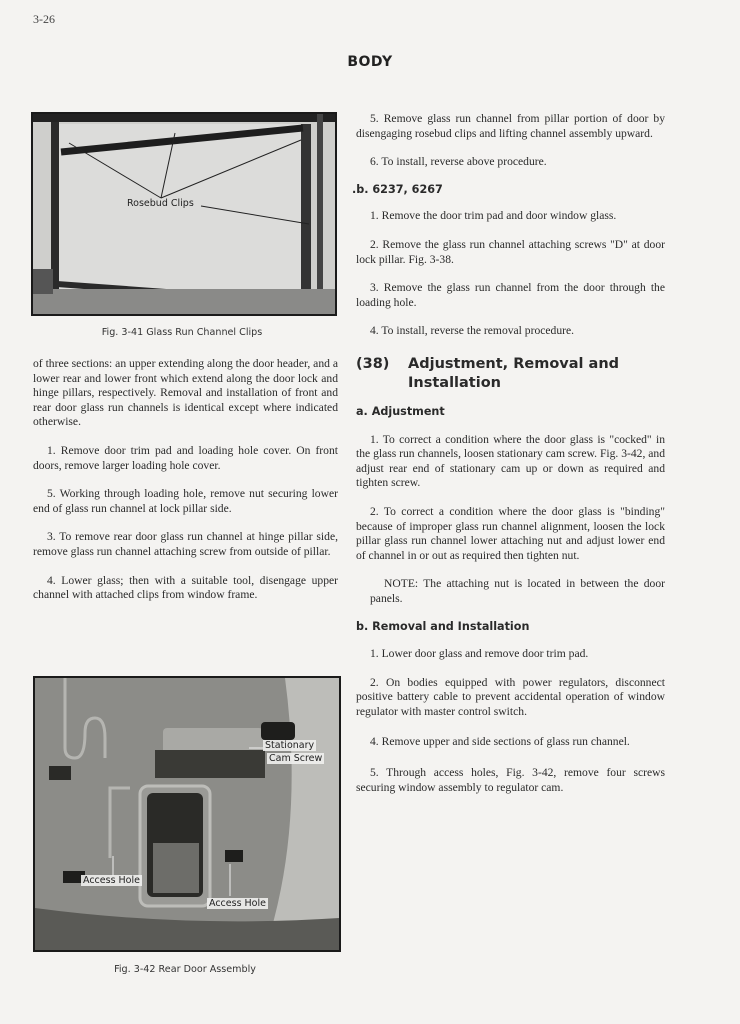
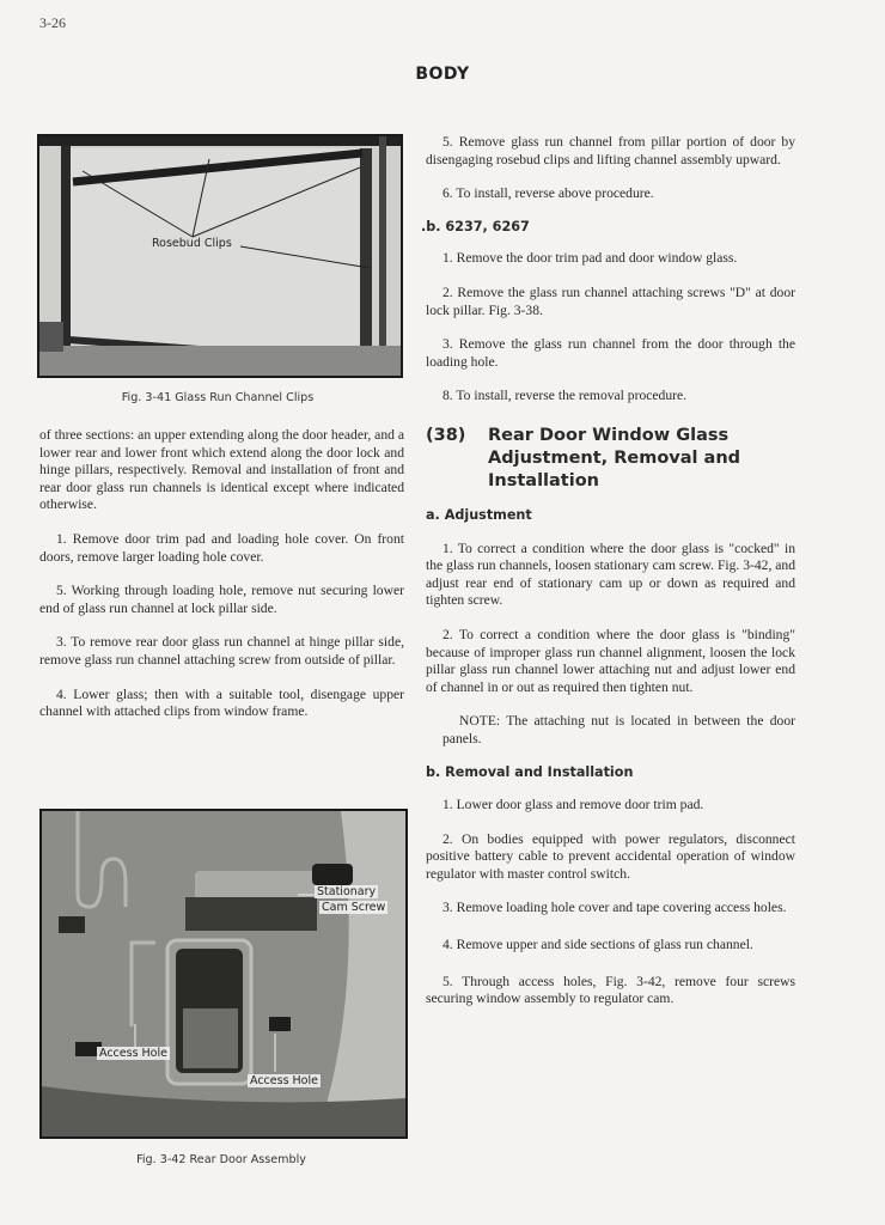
  3-26
  BODY
  Rosebud Clips
  Fig. 3-41 Glass Run Channel Clips
  of three sections: an upper extending along the door header, and a lower rear and lower front which extend along the door lock and hinge pillars, respectively. Removal and installation of front and rear door glass run channels is identical except where indicated otherwise.
  1. Remove door trim pad and loading hole cover. On front doors, remove larger loading hole cover.
  5. Working through loading hole, remove nut securing lower end of glass run channel at lock pillar side.
  3. To remove rear door glass run channel at hinge pillar side, remove glass run channel attaching screw from outside of pillar.
  4. Lower glass; then with a suitable tool, disengage upper channel with attached clips from window frame.
  Stationary
  Cam Screw
  Access Hole
  Access Hole
  Fig. 3-42 Rear Door Assembly
  5. Remove glass run channel from pillar portion of door by disengaging rosebud clips and lifting channel assembly upward.
  6. To install, reverse above procedure.
  .b. 6237, 6267
  1. Remove the door trim pad and door window glass.
  2. Remove the glass run channel attaching screws "D" at door lock pillar. Fig. 3-38.
  3. Remove the glass run channel from the door through the loading hole.
- 4. To install, reverse the removal procedure.
+ 8. To install, reverse the removal procedure.
  (38)
+ Rear Door Window Glass
  Adjustment, Removal and
  Installation
  a. Adjustment
  1. To correct a condition where the door glass is "cocked" in the glass run channels, loosen stationary cam screw. Fig. 3-42, and adjust rear end of stationary cam up or down as required and tighten screw.
  2. To correct a condition where the door glass is "binding" because of improper glass run channel alignment, loosen the lock pillar glass run channel lower attaching nut and adjust lower end of channel in or out as required then tighten nut.
  NOTE: The attaching nut is located in between the door panels.
  b. Removal and Installation
  1. Lower door glass and remove door trim pad.
  2. On bodies equipped with power regulators, disconnect positive battery cable to prevent accidental operation of window regulator with master control switch.
+ 3. Remove loading hole cover and tape covering access holes.
  4. Remove upper and side sections of glass run channel.
  5. Through access holes, Fig. 3-42, remove four screws securing window assembly to regulator cam.
